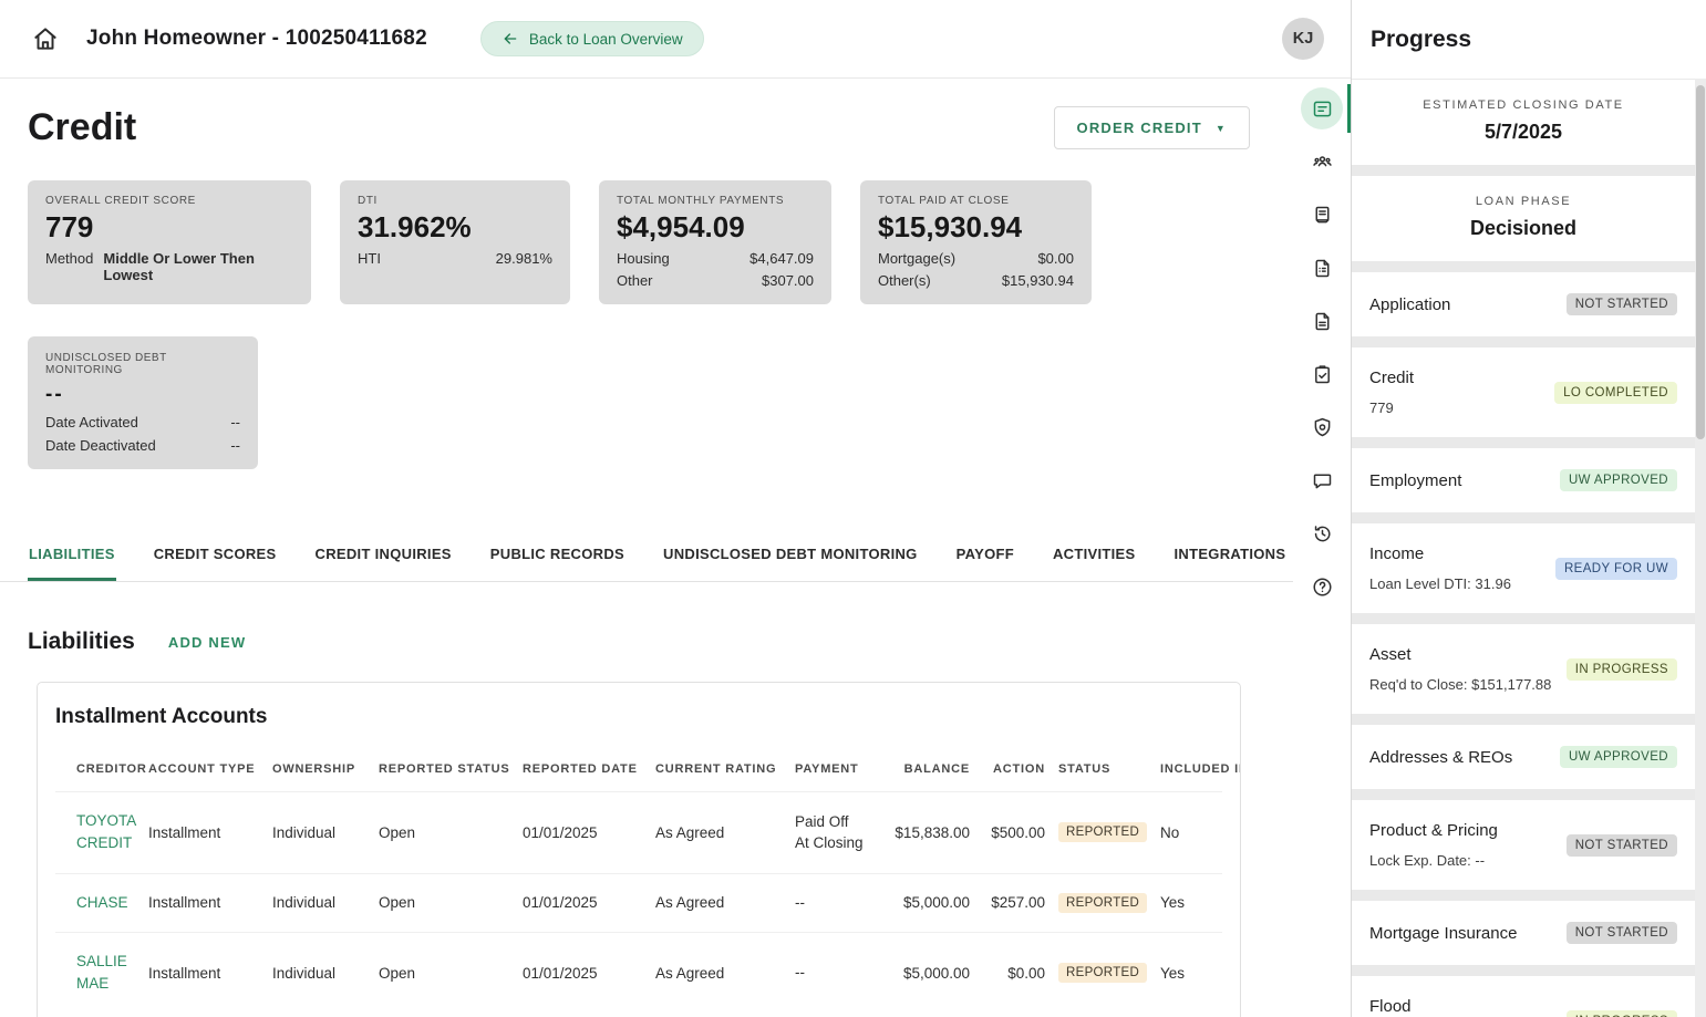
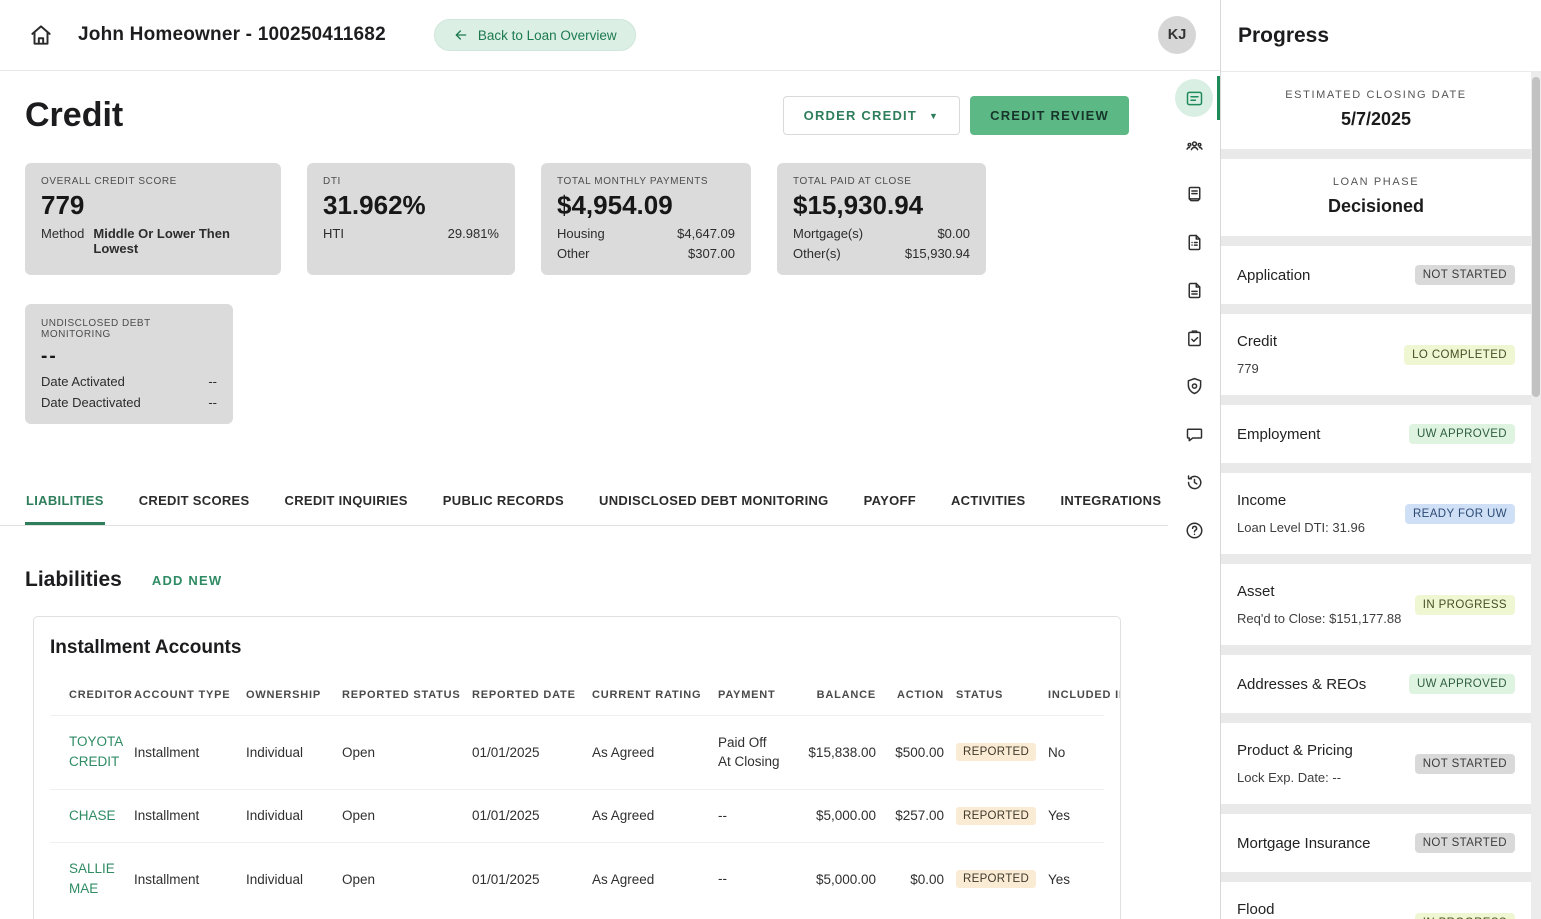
  John Homeowner - 100250411682
  Back to Loan Overview
  KJ
  Credit
  ORDER CREDIT
  ▼
+ CREDIT REVIEW
  OVERALL CREDIT SCORE
  779
  Method
  Middle Or Lower Then Lowest
  DTI
  31.962%
  HTI
  29.981%
  TOTAL MONTHLY PAYMENTS
  $4,954.09
  Housing
  $4,647.09
  Other
  $307.00
  TOTAL PAID AT CLOSE
  $15,930.94
  Mortgage(s)
  $0.00
  Other(s)
  $15,930.94
  UNDISCLOSED DEBT MONITORING
  --
  Date Activated
  --
  Date Deactivated
  --
  LIABILITIES
  CREDIT SCORES
  CREDIT INQUIRIES
  PUBLIC RECORDS
  UNDISCLOSED DEBT MONITORING
  PAYOFF
  ACTIVITIES
  INTEGRATIONS
  Liabilities
  ADD NEW
  Installment Accounts
  CREDITOR
  ACCOUNT TYPE
  OWNERSHIP
  REPORTED STATUS
  REPORTED DATE
  CURRENT RATING
  PAYMENT
  BALANCE
  ACTION
  STATUS
  TOYOTA CREDIT
  Installment
  Individual
  Open
  01/01/2025
  As Agreed
  Paid Off At Closing
  $15,838.00
  $500.00
  REPORTED
  No
  CHASE
  Installment
  Individual
  Open
  01/01/2025
  As Agreed
  --
  $5,000.00
  $257.00
  REPORTED
  Yes
  SALLIE MAE
  Installment
  Individual
  Open
  01/01/2025
  As Agreed
  --
  $5,000.00
  $0.00
  REPORTED
  Yes
  Progress
  ESTIMATED CLOSING DATE
  5/7/2025
  LOAN PHASE
  Decisioned
  Application
  NOT STARTED
  Credit
  779
  LO COMPLETED
  Employment
  UW APPROVED
  Income
  Loan Level DTI: 31.96
  READY FOR UW
  Asset
  Req'd to Close: $151,177.88
  IN PROGRESS
  Addresses & REOs
  UW APPROVED
  Product & Pricing
  Lock Exp. Date: --
  NOT STARTED
  Mortgage Insurance
  NOT STARTED
  Flood
